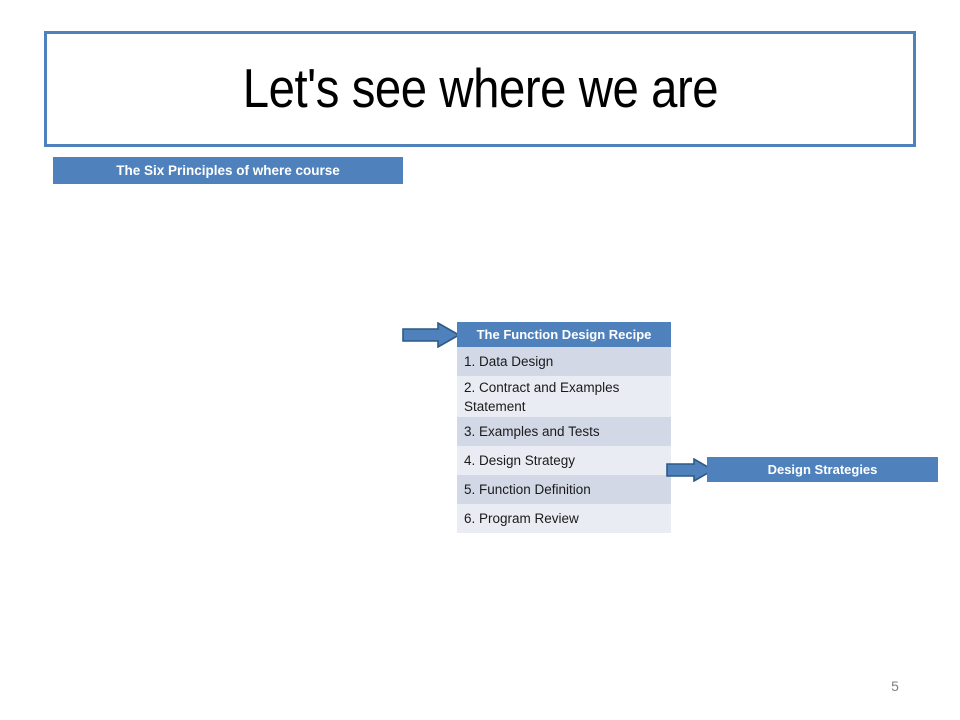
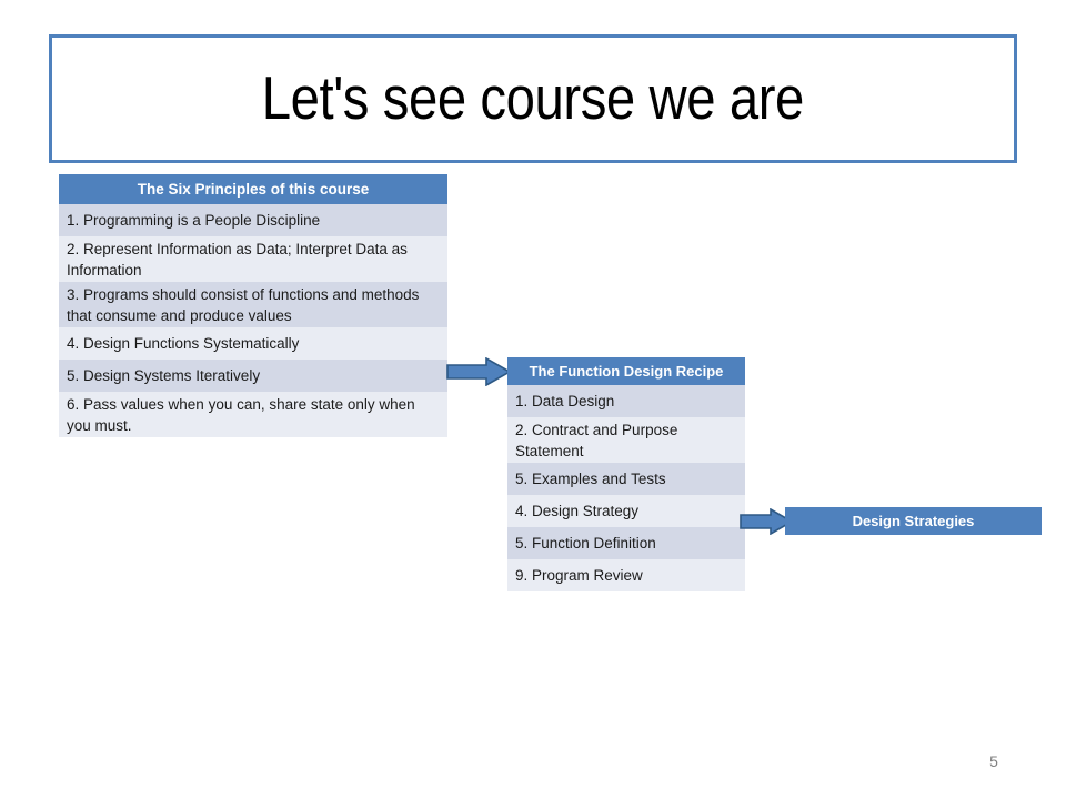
- Let's see where we are
+ Let's see course we are
- The Six Principles of where course
+ The Six Principles of this course
+ 1. Programming is a People Discipline
+ 2. Represent Information as Data; Interpret Data as Information
+ 3. Programs should consist of functions and methods that consume and produce values
+ 4. Design Functions Systematically
+ 5. Design Systems Iteratively
+ 6. Pass values when you can, share state only when you must.
  The Function Design Recipe
  1. Data Design
- 2. Contract and Examples Statement
+ 2. Contract and Purpose Statement
- 3. Examples and Tests
+ 5. Examples and Tests
  4. Design Strategy
  5. Function Definition
- 6. Program Review
+ 9. Program Review
  Design Strategies
  5
